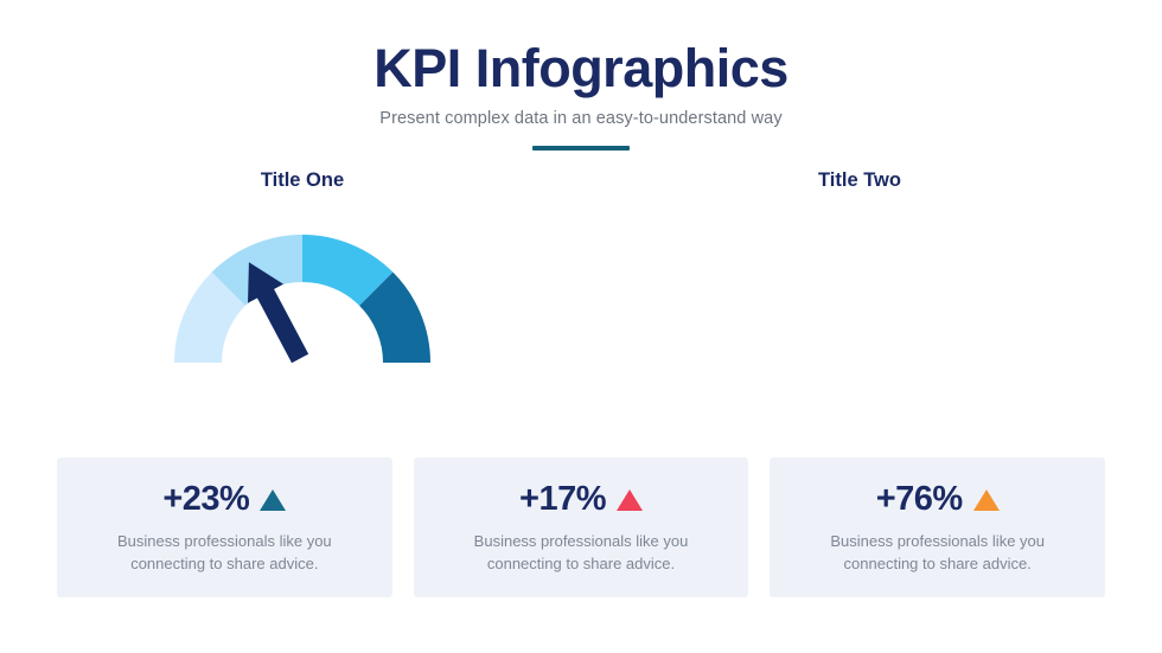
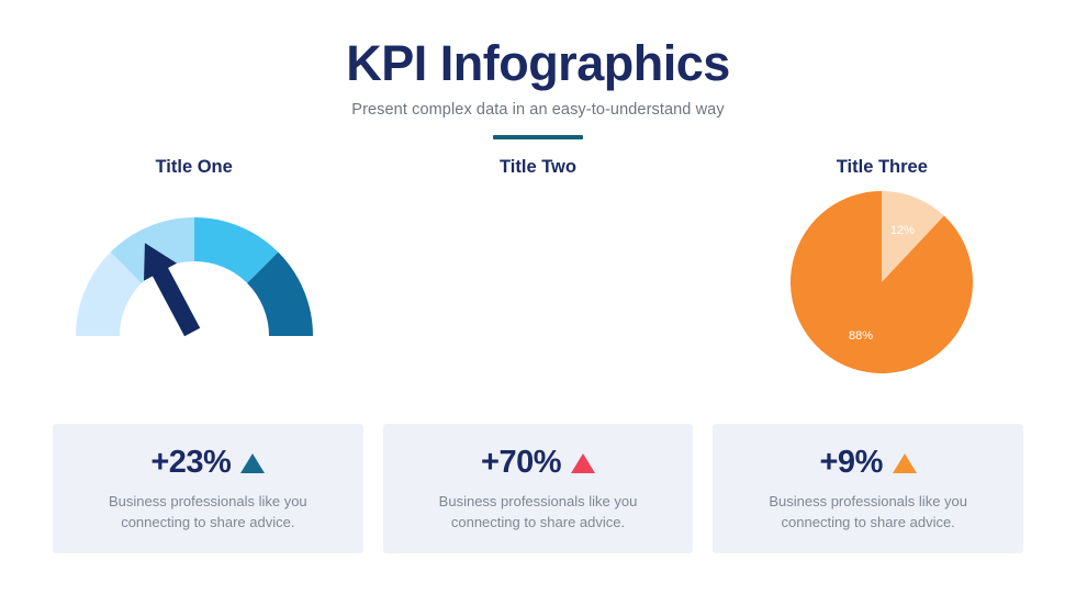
  KPI Infographics
  Present complex data in an easy-to-understand way
  Title One
  Title Two
+ Title Three
+ 12%
+ 88%
  +23%
  Business professionals like you connecting to share advice.
- +17%
+ +70%
  Business professionals like you connecting to share advice.
- +76%
+ +9%
  Business professionals like you connecting to share advice.
